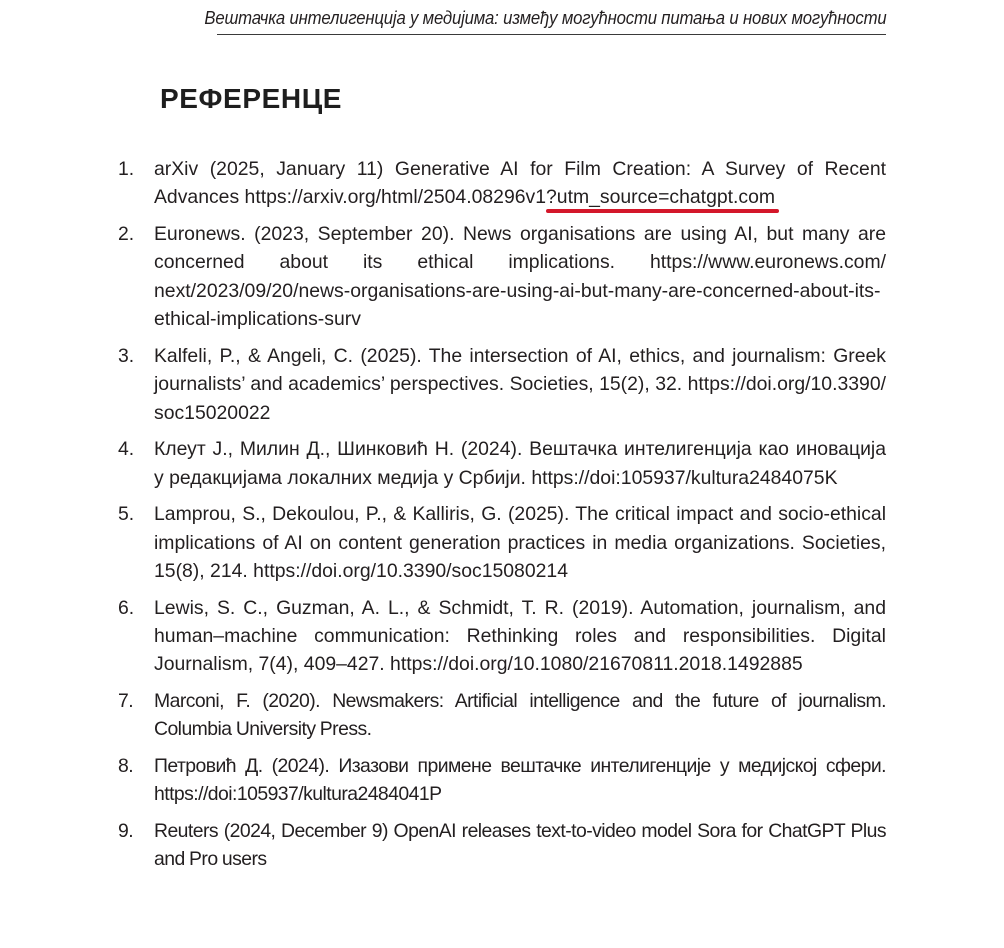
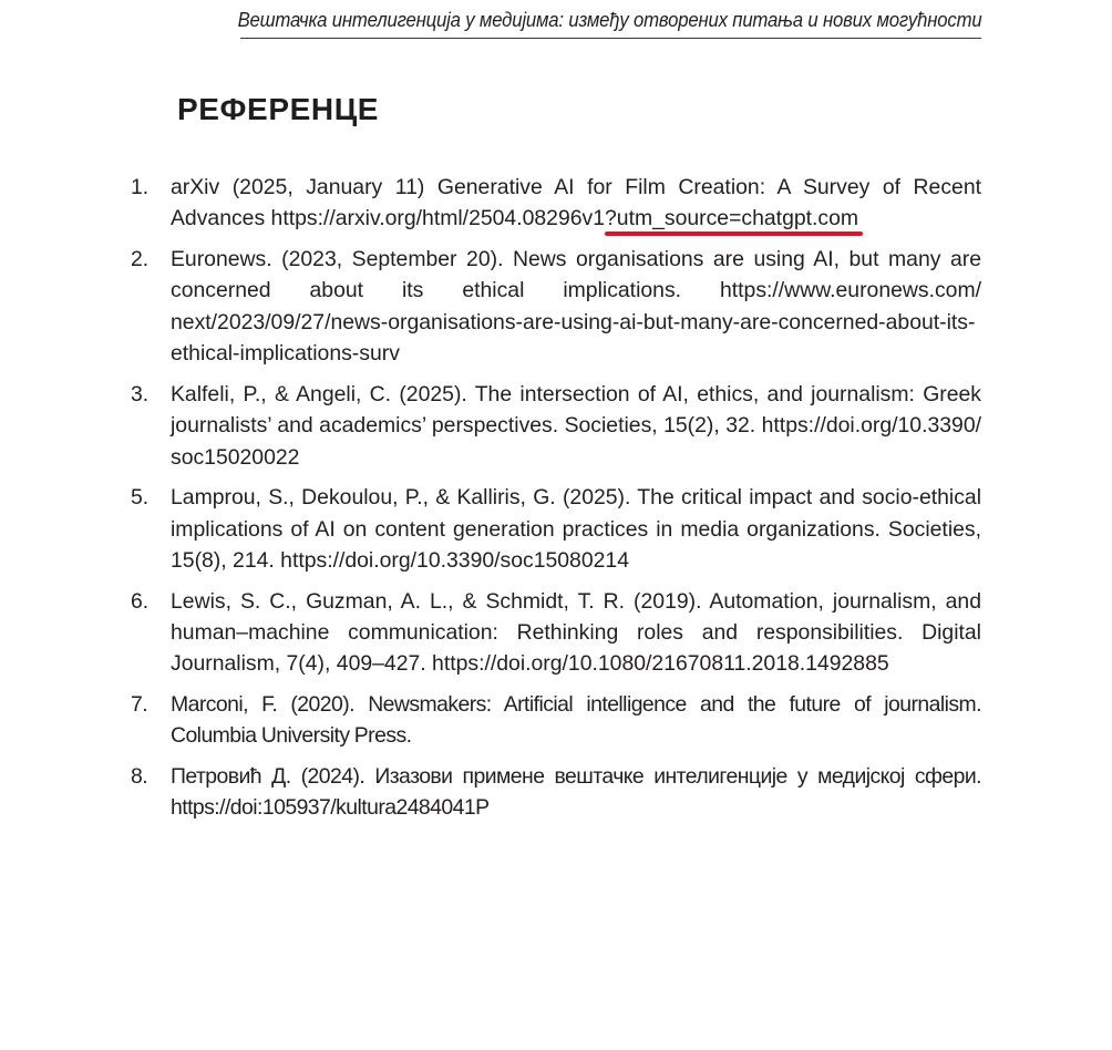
- Вештачка интелигенција у медијима: између могућности питања и нових могућности
+ Вештачка интелигенција у медијима: између отворених питања и нових могућности
  РЕФЕРЕНЦЕ
  1.
  arXiv (2025, January 11) Generative AI for Film Creation: A Survey of Recent Advances https://arxiv.org/html/2504.08296v1?utm_source=chatgpt.com
  2.
- Euronews. (2023, September 20). News organisations are using AI, but many are concerned about its ethical implications. https://www.euronews.com/ next/2023/09/20/news-organisations-are-using-ai-but-many-are-concerned-about-its-ethical-implications-surv
+ Euronews. (2023, September 20). News organisations are using AI, but many are concerned about its ethical implications. https://www.euronews.com/ next/2023/09/27/news-organisations-are-using-ai-but-many-are-concerned-about-its-ethical-implications-surv
  3.
  Kalfeli, P., & Angeli, C. (2025). The intersection of AI, ethics, and journalism: Greek journalists’ and academics’ perspectives. Societies, 15(2), 32. https://doi.org/10.3390/ soc15020022
- 4.
- Клеут Ј., Милин Д., Шинковић Н. (2024). Вештачка интелигенција као иновација у редакцијама локалних медија у Србији. https://doi:105937/kultura2484075K
  5.
  Lamprou, S., Dekoulou, P., & Kalliris, G. (2025). The critical impact and socio-ethical implications of AI on content generation practices in media organizations. Societies, 15(8), 214. https://doi.org/10.3390/soc15080214
  6.
  Lewis, S. C., Guzman, A. L., & Schmidt, T. R. (2019). Automation, journalism, and human–machine communication: Rethinking roles and responsibilities. Digital Journalism, 7(4), 409–427. https://doi.org/10.1080/21670811.2018.1492885
  7.
  Marconi, F. (2020). Newsmakers: Artificial intelligence and the future of journalism. Columbia University Press.
  8.
  Петровић Д. (2024). Изазови примене вештачке интелигенције у медијској сфери. https://doi:105937/kultura2484041P
- 9.
- Reuters (2024, December 9) OpenAI releases text-to-video model Sora for ChatGPT Plus and Pro users
